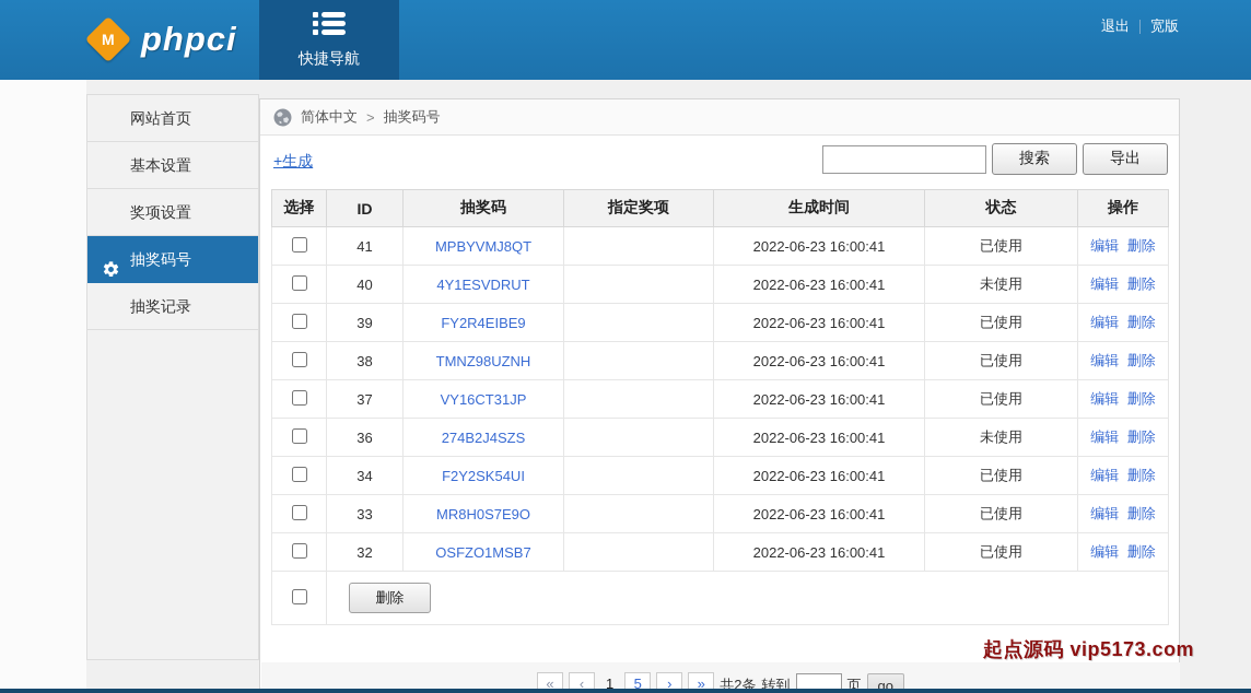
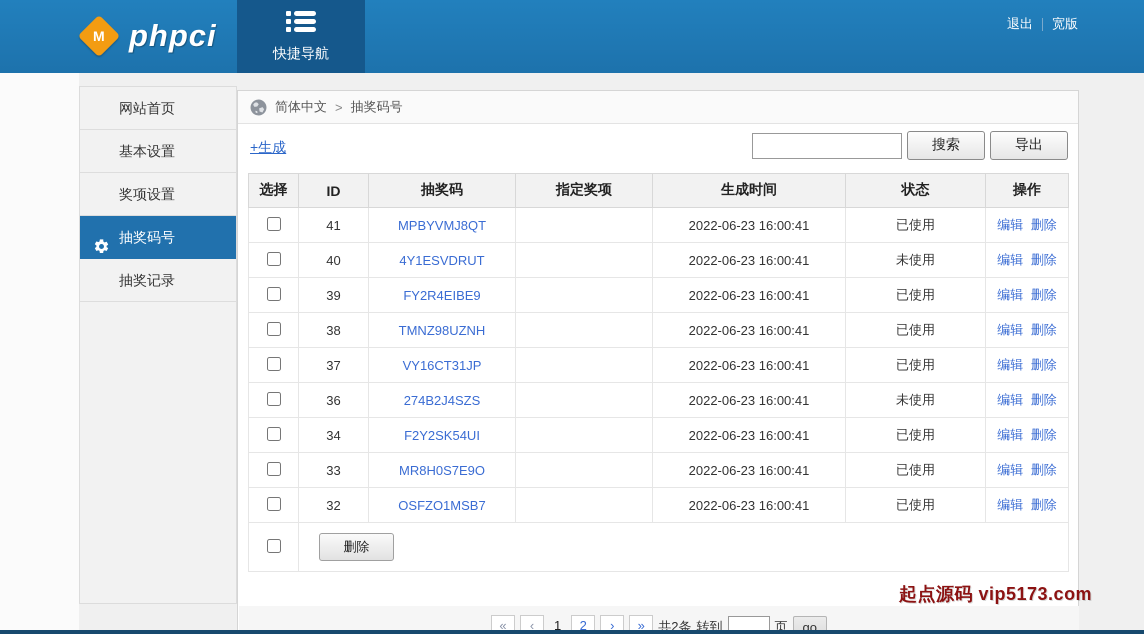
  phpci
  快捷导航
  退出
  宽版
  网站首页
  基本设置
  奖项设置
  抽奖码号
  抽奖记录
  简体中文
  >
  抽奖码号
  +生成
  搜索
  导出
  选择	ID	抽奖码	指定奖项	生成时间	状态	操作
  	41	MPBYVMJ8QT		2022-06-23 16:00:41	已使用	编辑 删除
  	40	4Y1ESVDRUT		2022-06-23 16:00:41	未使用	编辑 删除
  	39	FY2R4EIBE9		2022-06-23 16:00:41	已使用	编辑 删除
  	38	TMNZ98UZNH		2022-06-23 16:00:41	已使用	编辑 删除
  	37	VY16CT31JP		2022-06-23 16:00:41	已使用	编辑 删除
  	36	274B2J4SZS		2022-06-23 16:00:41	未使用	编辑 删除
  	34	F2Y2SK54UI		2022-06-23 16:00:41	已使用	编辑 删除
  	33	MR8H0S7E9O		2022-06-23 16:00:41	已使用	编辑 删除
  	32	OSFZO1MSB7		2022-06-23 16:00:41	已使用	编辑 删除
  	删除
  «
  ‹
  1
- 5
+ 2
  ›
  »
  共2条
  转到
  页
  go
  起点源码 vip5173.com
